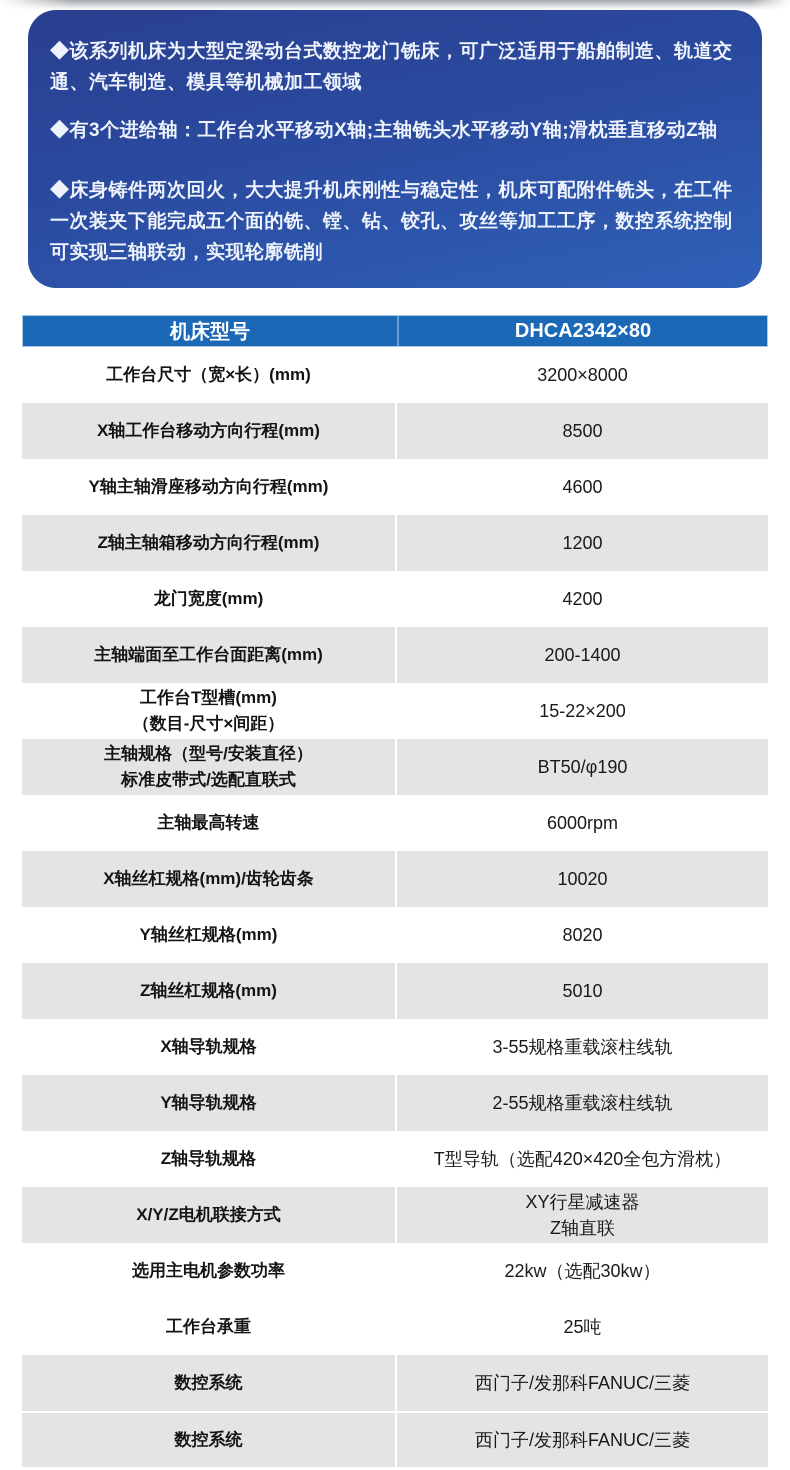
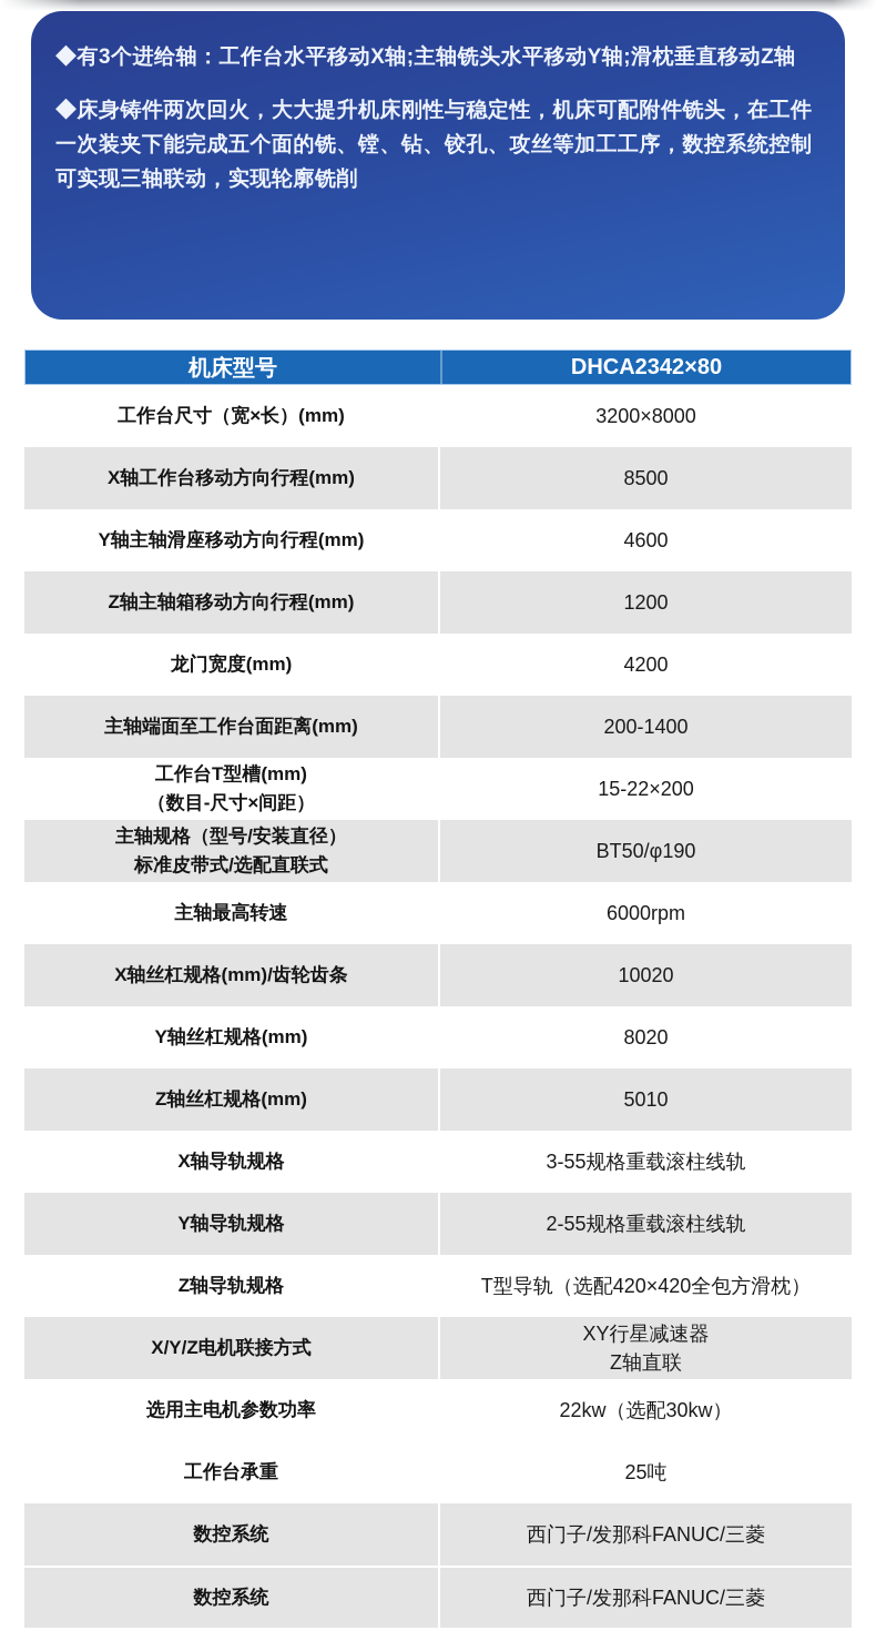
- ◆该系列机床为大型定梁动台式数控龙门铣床，可广泛适用于船舶制造、轨道交
- 通、汽车制造、模具等机械加工领域
  ◆有3个进给轴：工作台水平移动X轴;主轴铣头水平移动Y轴;滑枕垂直移动Z轴
  ◆床身铸件两次回火，大大提升机床刚性与稳定性，机床可配附件铣头，在工件
  一次装夹下能完成五个面的铣、镗、钻、铰孔、攻丝等加工工序，数控系统控制
  可实现三轴联动，实现轮廓铣削
  机床型号
  DHCA2342×80
  工作台尺寸（宽×长）(mm)
  3200×8000
  X轴工作台移动方向行程(mm)
  8500
  Y轴主轴滑座移动方向行程(mm)
  4600
  Z轴主轴箱移动方向行程(mm)
  1200
  龙门宽度(mm)
  4200
  主轴端面至工作台面距离(mm)
  200-1400
  工作台T型槽(mm)
  （数目-尺寸×间距）
  15-22×200
  主轴规格（型号/安装直径）
  标准皮带式/选配直联式
  BT50/φ190
  主轴最高转速
  6000rpm
  X轴丝杠规格(mm)/齿轮齿条
  10020
  Y轴丝杠规格(mm)
  8020
  Z轴丝杠规格(mm)
  5010
  X轴导轨规格
  3-55规格重载滚柱线轨
  Y轴导轨规格
  2-55规格重载滚柱线轨
  Z轴导轨规格
  T型导轨（选配420×420全包方滑枕）
  X/Y/Z电机联接方式
  XY行星减速器
  Z轴直联
  选用主电机参数功率
  22kw（选配30kw）
  工作台承重
  25吨
  数控系统
  西门子/发那科FANUC/三菱
  数控系统
  西门子/发那科FANUC/三菱
